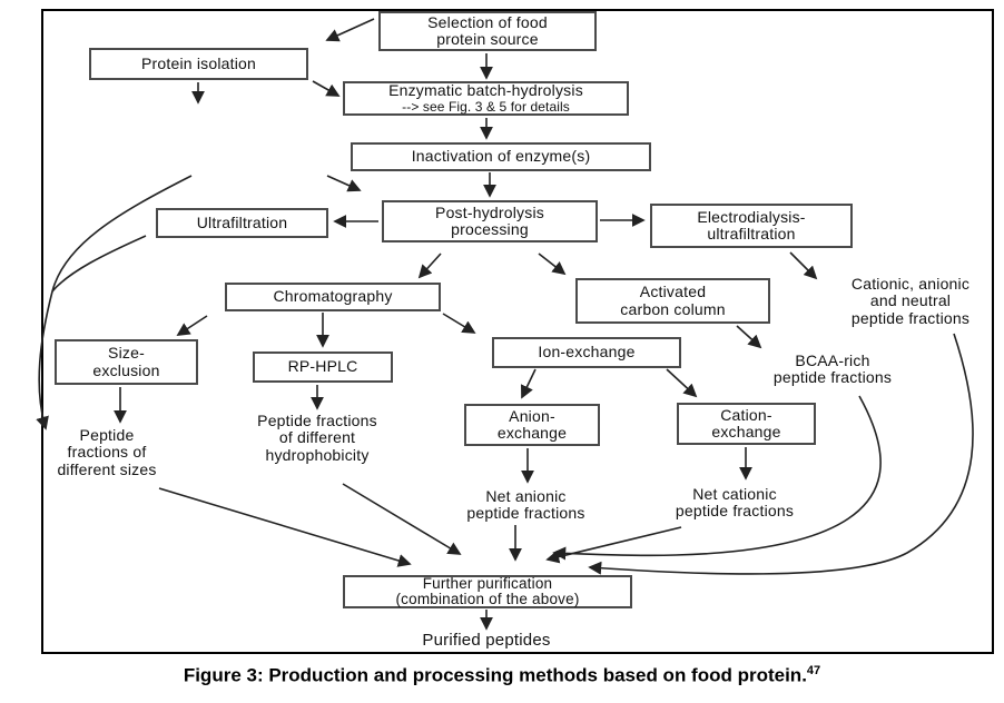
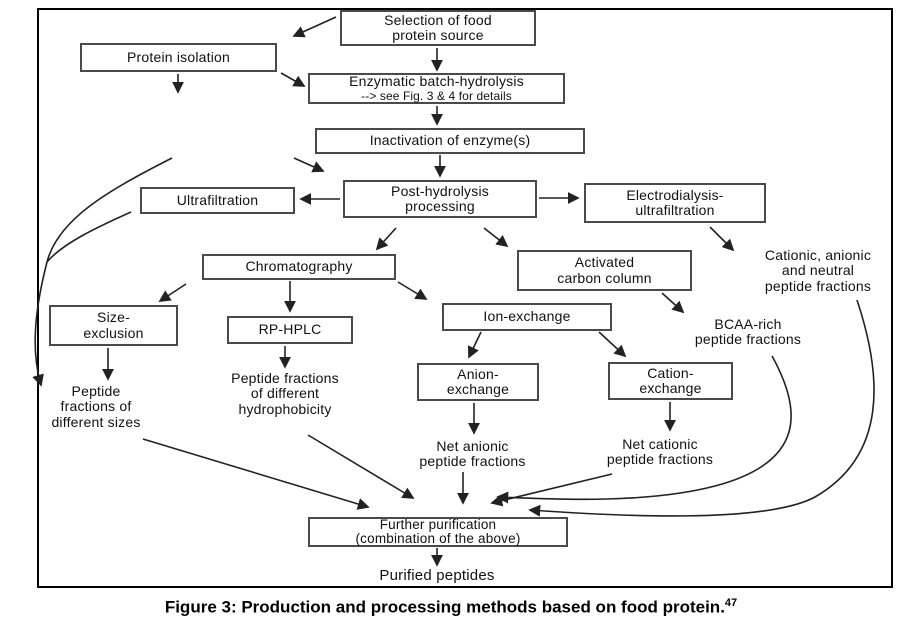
  Selection of food
  protein source
  Protein isolation
  Enzymatic batch-hydrolysis
- --> see Fig. 3 & 5 for details
+ --> see Fig. 3 & 4 for details
  Inactivation of enzyme(s)
  Post-hydrolysis
  processing
  Ultrafiltration
  Electrodialysis-
  ultrafiltration
  Chromatography
  Activated
  carbon column
  Size-
  exclusion
  RP-HPLC
  Ion-exchange
  Anion-
  exchange
  Cation-
  exchange
  Further purification
  (combination of the above)
  Cationic, anionic
  and neutral
  peptide fractions
  BCAA-rich
  peptide fractions
  Peptide
  fractions of
  different sizes
  Peptide fractions
  of different
  hydrophobicity
  Net anionic
  peptide fractions
  Net cationic
  peptide fractions
  Purified peptides
  Figure 3: Production and processing methods based on food protein.47
